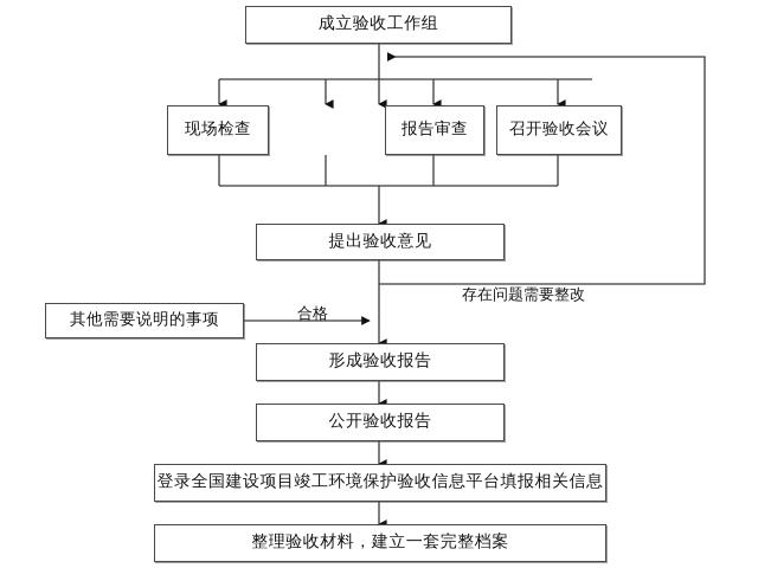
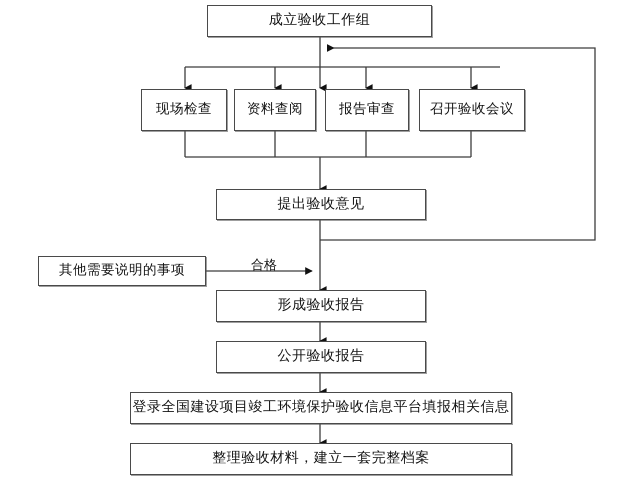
  成立验收工作组
  现场检查
+ 资料查阅
  报告审查
  召开验收会议
  提出验收意见
  其他需要说明的事项
  形成验收报告
  公开验收报告
  登录全国建设项目竣工环境保护验收信息平台填报相关信息
  整理验收材料，建立一套完整档案
  合格
- 存在问题需要整改
